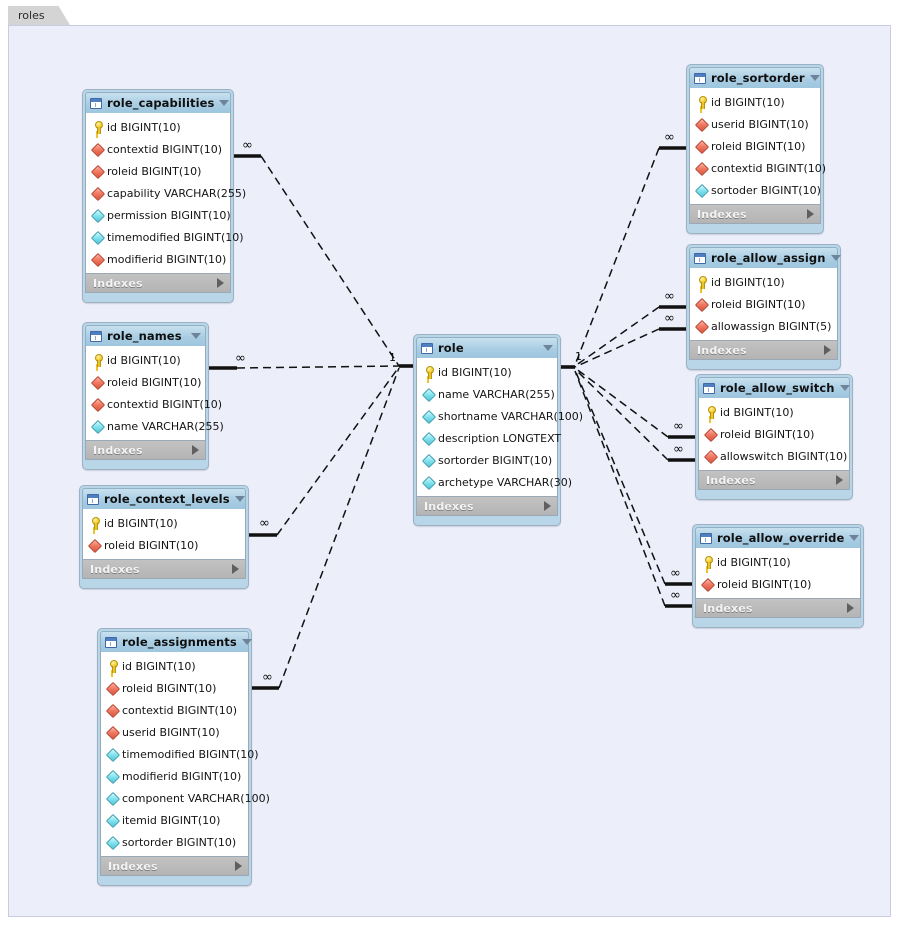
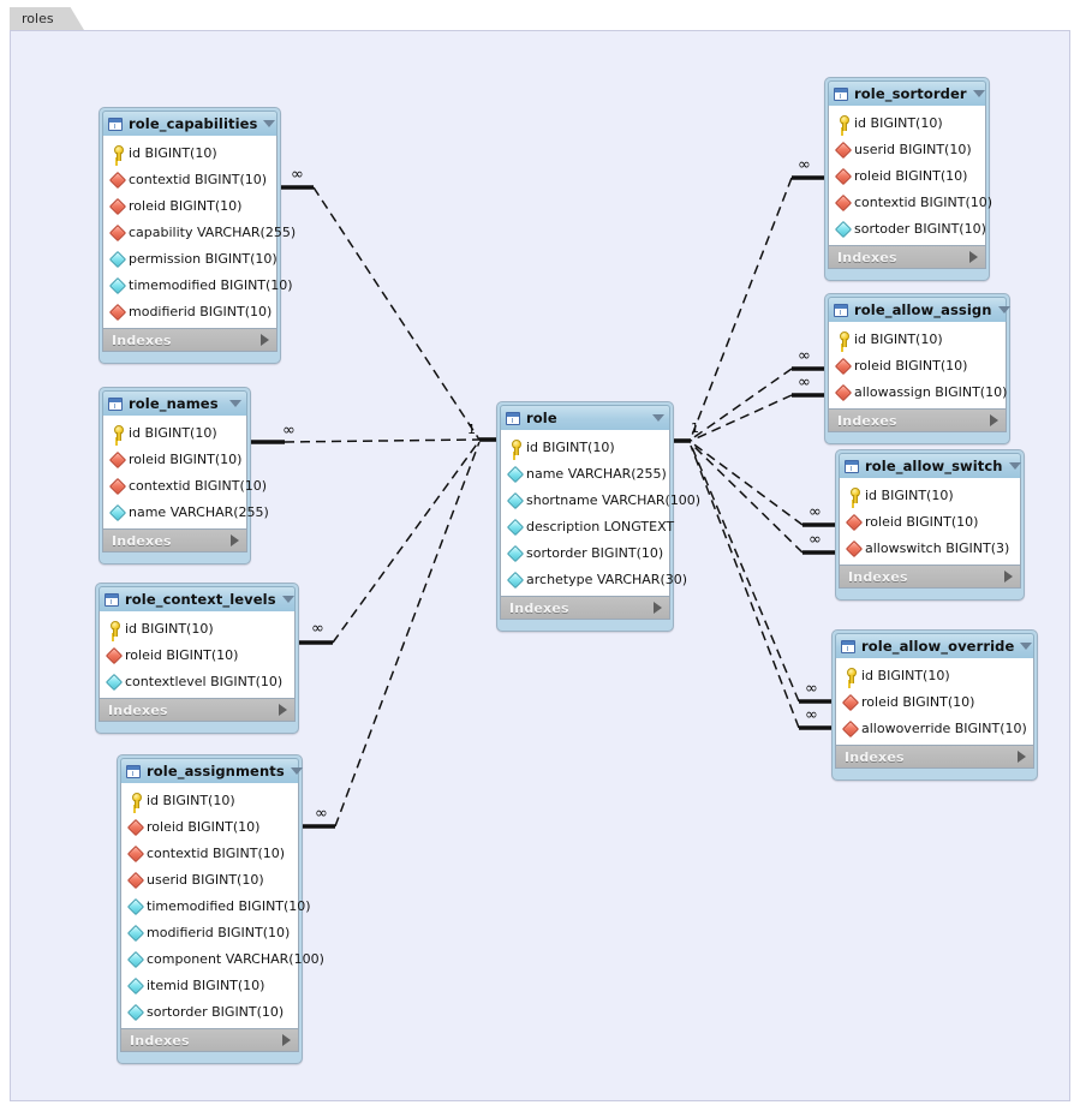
  roles
  role_capabilities
  id BIGINT(10)
  contextid BIGINT(10)
  roleid BIGINT(10)
  capability VARCHAR(255)
  permission BIGINT(10)
  timemodified BIGINT(10)
  modifierid BIGINT(10)
  Indexes
  role_names
  id BIGINT(10)
  roleid BIGINT(10)
  contextid BIGINT(10)
  name VARCHAR(255)
  Indexes
  role_context_levels
  id BIGINT(10)
  roleid BIGINT(10)
+ contextlevel BIGINT(10)
  Indexes
  role_assignments
  id BIGINT(10)
  roleid BIGINT(10)
  contextid BIGINT(10)
  userid BIGINT(10)
  timemodified BIGINT(10)
  modifierid BIGINT(10)
  component VARCHAR(100)
  itemid BIGINT(10)
  sortorder BIGINT(10)
  Indexes
  role
  id BIGINT(10)
  name VARCHAR(255)
  shortname VARCHAR(100)
  description LONGTEXT
  sortorder BIGINT(10)
  archetype VARCHAR(30)
  Indexes
  role_sortorder
  id BIGINT(10)
  userid BIGINT(10)
  roleid BIGINT(10)
  contextid BIGINT(10)
  sortoder BIGINT(10)
  Indexes
  role_allow_assign
  id BIGINT(10)
  roleid BIGINT(10)
- allowassign BIGINT(5)
+ allowassign BIGINT(10)
  Indexes
  role_allow_switch
  id BIGINT(10)
  roleid BIGINT(10)
- allowswitch BIGINT(10)
+ allowswitch BIGINT(3)
  Indexes
  role_allow_override
  id BIGINT(10)
  roleid BIGINT(10)
+ allowoverride BIGINT(10)
  Indexes
  ∞
  ∞
  1
  ∞
  ∞
  ∞
  1
  ∞
  ∞
  ∞
  ∞
  ∞
  ∞
